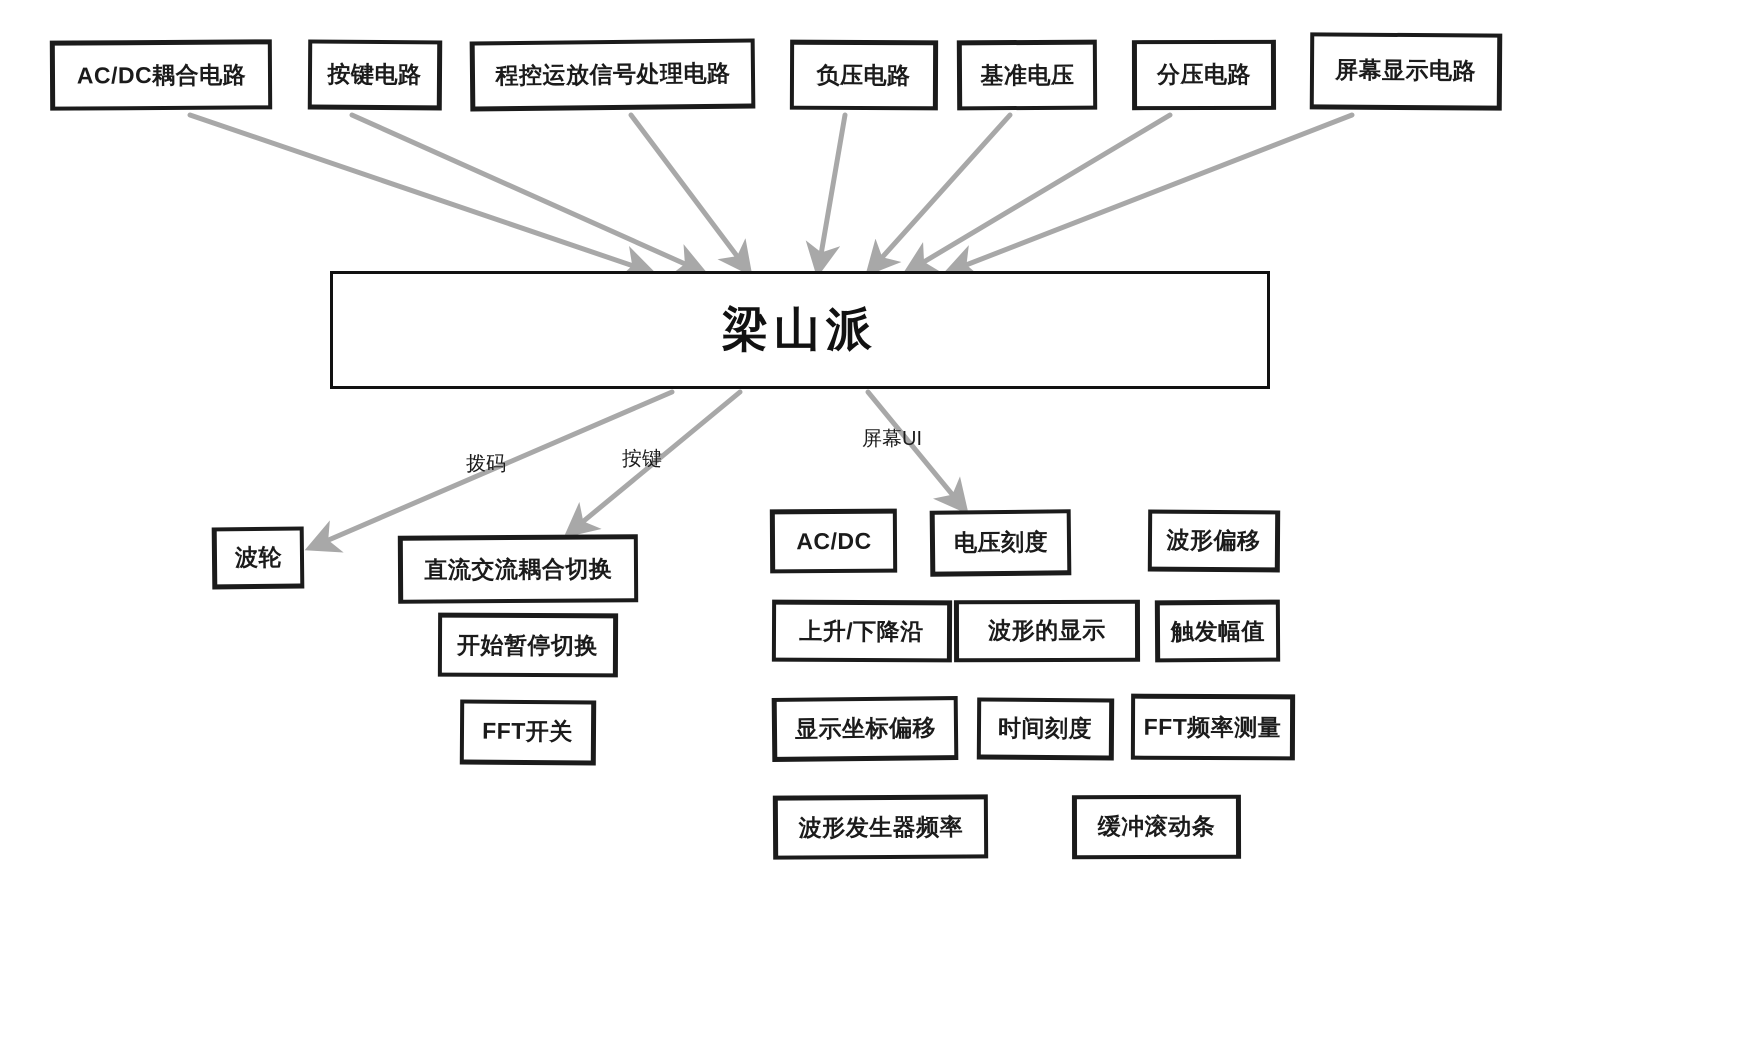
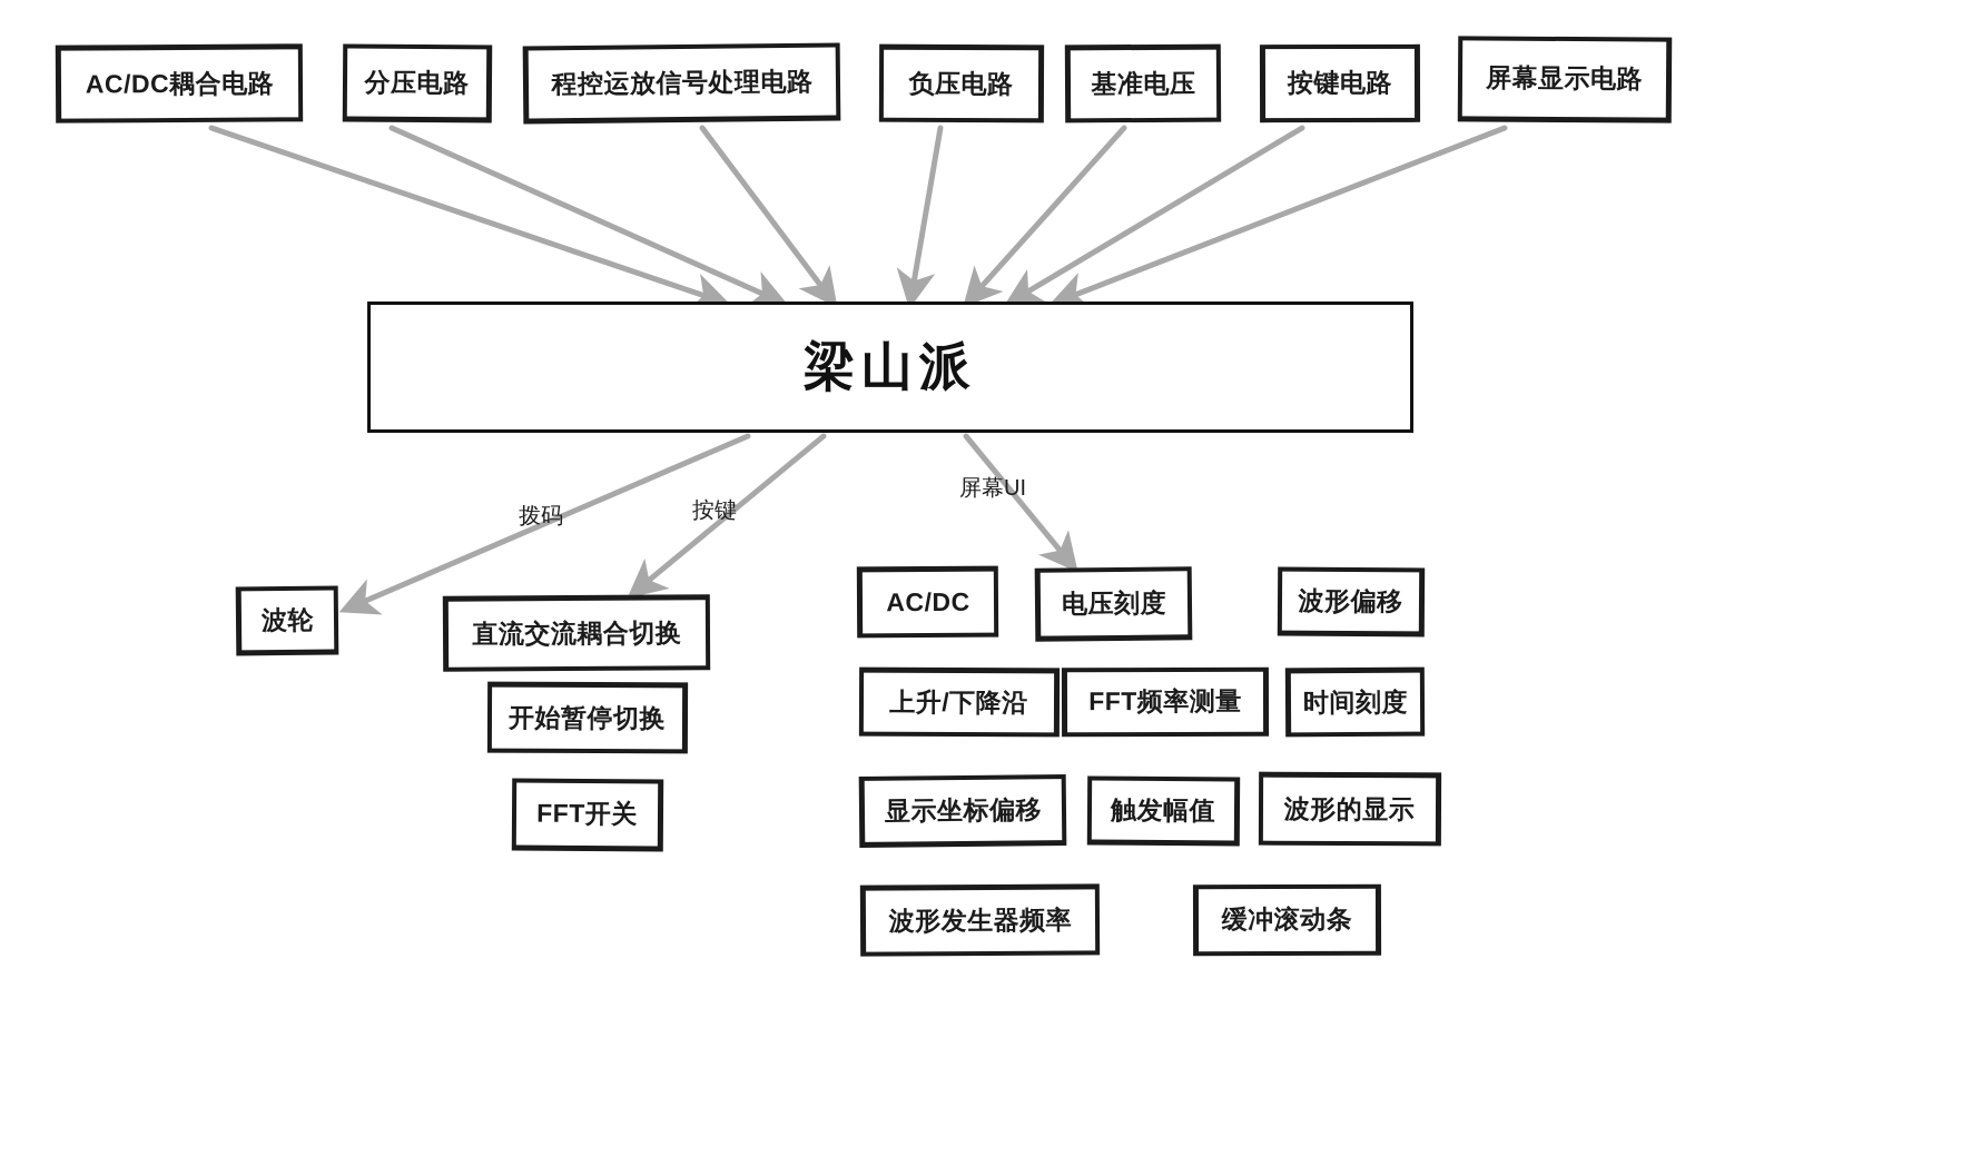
  AC/DC耦合电路
- 按键电路
+ 分压电路
  程控运放信号处理电路
  负压电路
  基准电压
- 分压电路
+ 按键电路
  屏幕显示电路
  梁山派
  拨码
  按键
  屏幕UI
  波轮
  直流交流耦合切换
  开始暂停切换
  FFT开关
  AC/DC
  电压刻度
  波形偏移
  上升/下降沿
- 波形的显示
+ FFT频率测量
- 触发幅值
+ 时间刻度
  显示坐标偏移
- 时间刻度
+ 触发幅值
- FFT频率测量
+ 波形的显示
  波形发生器频率
  缓冲滚动条
